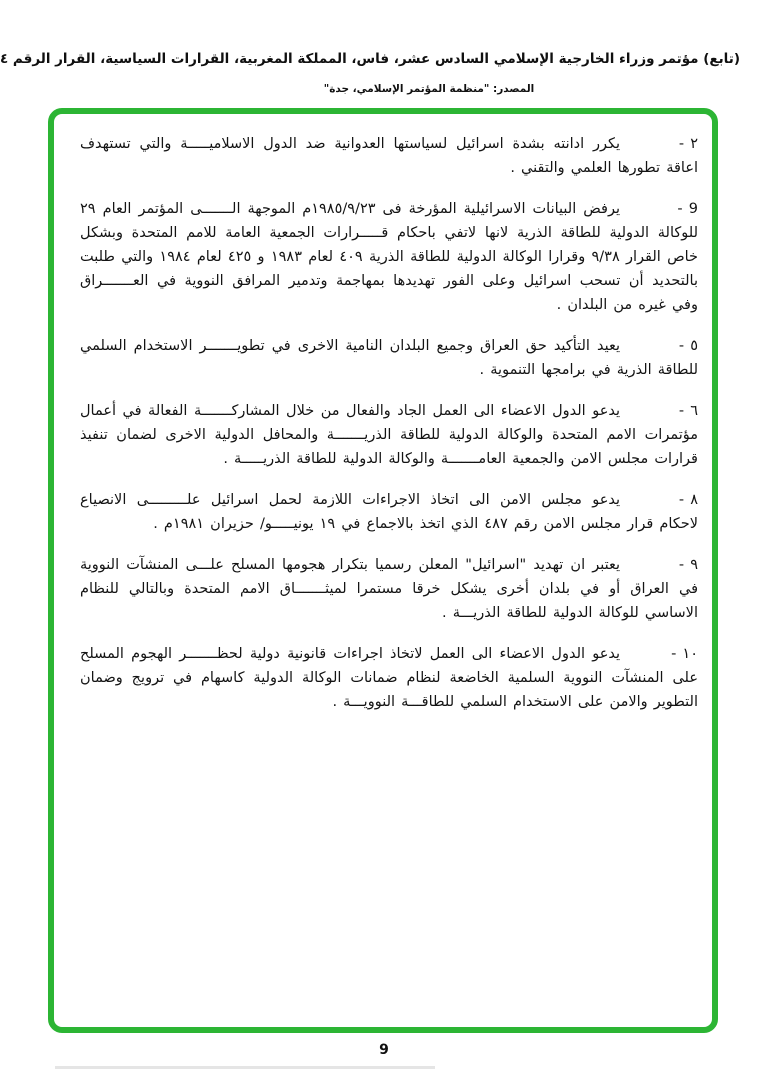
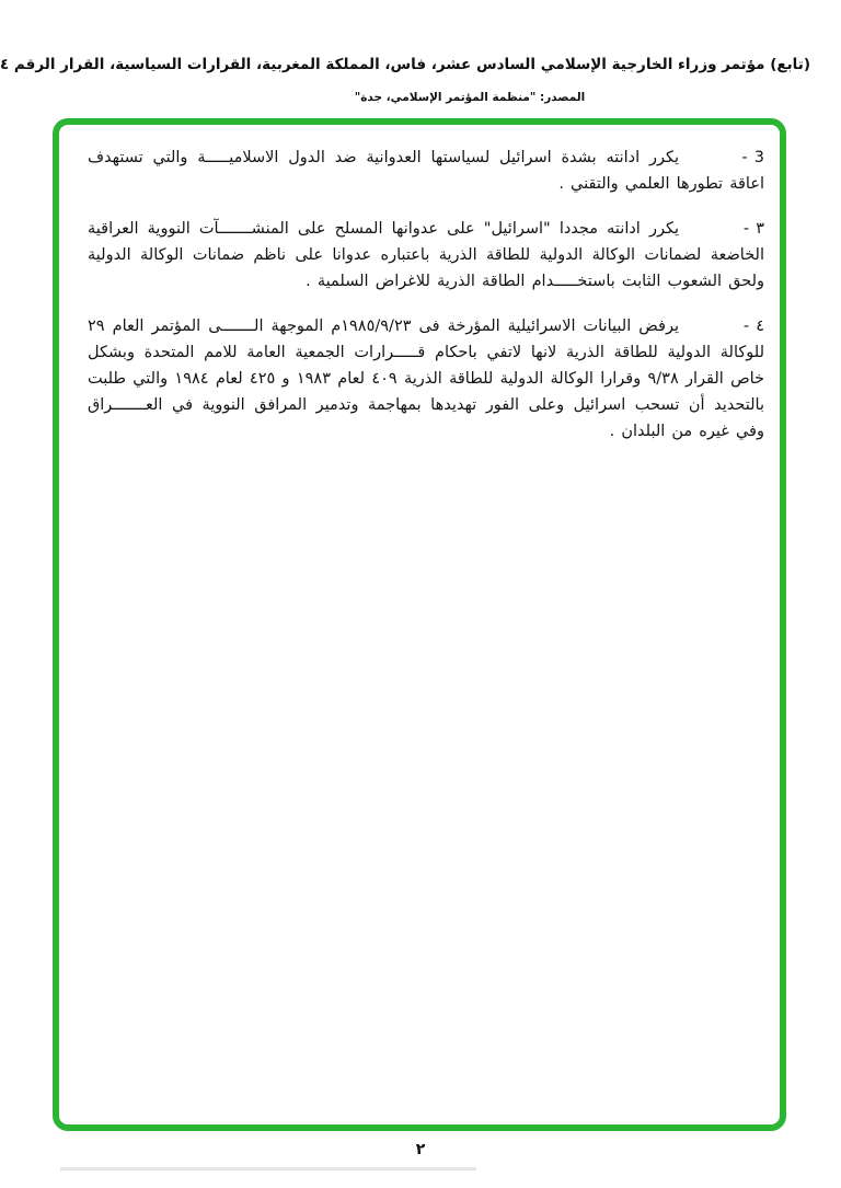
  (تابع) مؤتمر وزراء الخارجية الإسلامي السادس عشر، فاس، المملكة المغربية، القرارات السياسية، القرار الرقم ٤
  المصدر: "منظمة المؤتمر الإسلامي، جدة"
- ٢ -يكرر ادانته بشدة اسرائيل لسياستها العدوانية ضد الدول الاسلاميـــــة والتي تستهدف اعاقة تطورها العلمي والتقني .
+ 3 -يكرر ادانته بشدة اسرائيل لسياستها العدوانية ضد الدول الاسلاميـــــة والتي تستهدف اعاقة تطورها العلمي والتقني .
+ ٣ -يكرر ادانته مجددا "اسرائيل" على عدوانها المسلح على المنشـــــــآت النووية العراقية الخاضعة لضمانات الوكالة الدولية للطاقة الذرية باعتباره عدوانا على ناظم ضمانات الوكالة الدولية ولحق الشعوب الثابت باستخـــــدام الطاقة الذرية للاغراض السلمية .
- 9 -يرفض البيانات الاسرائيلية المؤرخة فى ١٩٨٥/٩/٢٣م الموجهة الـــــــى المؤتمر العام ٢٩ للوكالة الدولية للطاقة الذرية لانها لاتفي باحكام قـــــرارات الجمعية العامة للامم المتحدة وبشكل خاص القرار ٩/٣٨ وقرارا الوكالة الدولية للطاقة الذرية ٤٠٩ لعام ١٩٨٣ و ٤٢٥ لعام ١٩٨٤ والتي طلبت بالتحديد أن تسحب اسرائيل وعلى الفور تهديدها بمهاجمة وتدمير المرافق النووية في العـــــــراق وفي غيره من البلدان .
+ ٤ -يرفض البيانات الاسرائيلية المؤرخة فى ١٩٨٥/٩/٢٣م الموجهة الـــــــى المؤتمر العام ٢٩ للوكالة الدولية للطاقة الذرية لانها لاتفي باحكام قـــــرارات الجمعية العامة للامم المتحدة وبشكل خاص القرار ٩/٣٨ وقرارا الوكالة الدولية للطاقة الذرية ٤٠٩ لعام ١٩٨٣ و ٤٢٥ لعام ١٩٨٤ والتي طلبت بالتحديد أن تسحب اسرائيل وعلى الفور تهديدها بمهاجمة وتدمير المرافق النووية في العـــــــراق وفي غيره من البلدان .
- ٥ -يعيد التأكيد حق العراق وجميع البلدان النامية الاخرى في تطويـــــــر الاستخدام السلمي للطاقة الذرية في برامجها التنموية .
- ٦ -يدعو الدول الاعضاء الى العمل الجاد والفعال من خلال المشاركـــــــة الفعالة في أعمال مؤتمرات الامم المتحدة والوكالة الدولية للطاقة الذريـــــــة والمحافل الدولية الاخرى لضمان تنفيذ قرارات مجلس الامن والجمعية العامـــــــة والوكالة الدولية للطاقة الذريـــــة .
- ٨ -يدعو مجلس الامن الى اتخاذ الاجراءات اللازمة لحمل اسرائيل علـــــــــى الانصياع لاحكام قرار مجلس الامن رقم ٤٨٧ الذي اتخذ بالاجماع في ١٩ يونيـــــو/ حزيران ١٩٨١م .
- ٩ -يعتبر ان تهديد "اسرائيل" المعلن رسميا بتكرار هجومها المسلح علـــى المنشآت النووية في العراق أو في بلدان أخرى يشكل خرقا مستمرا لميثـــــــاق الامم المتحدة وبالتالي للنظام الاساسي للوكالة الدولية للطاقة الذريـــة .
- ١٠ -يدعو الدول الاعضاء الى العمل لاتخاذ اجراءات قانونية دولية لحظـــــــر الهجوم المسلح على المنشآت النووية السلمية الخاضعة لنظام ضمانات الوكالة الدولية كاسهام في ترويج وضمان التطوير والامن على الاستخدام السلمي للطاقـــة النوويـــة .
- 9
+ ٢
